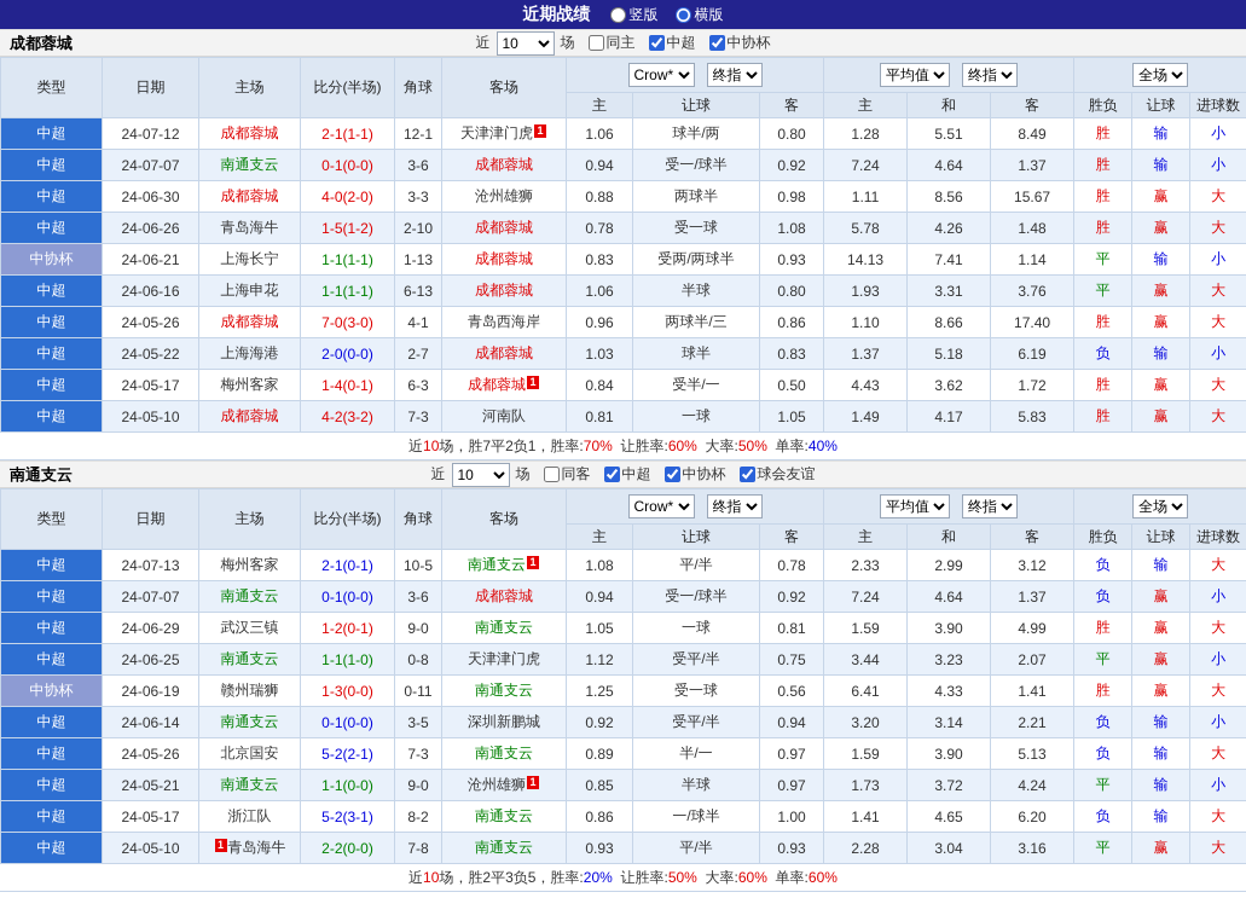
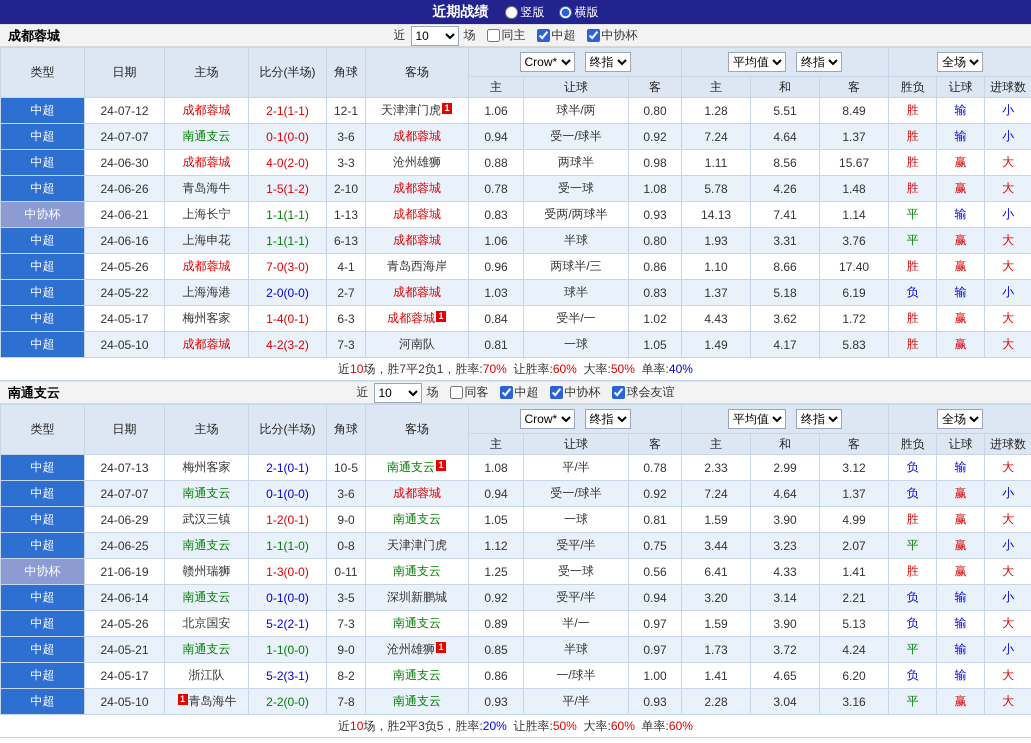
  近期战绩
  竖版
  横版
  成都蓉城
  近
  10
  场
  同主
  中超
  中协杯
  类型	日期	主场	比分(半场)	角球	客场	Crow* 终指	平均值 终指	全场
  主	让球	客	主	和	客	胜负	让球	进球数
  中超	24-07-12	成都蓉城	2-1(1-1)	12-1	天津津门虎 1	1.06	球半/两	0.80	1.28	5.51	8.49	胜	输	小
  中超	24-07-07	南通支云	0-1(0-0)	3-6	成都蓉城	0.94	受一/球半	0.92	7.24	4.64	1.37	胜	输	小
  中超	24-06-30	成都蓉城	4-0(2-0)	3-3	沧州雄狮	0.88	两球半	0.98	1.11	8.56	15.67	胜	赢	大
  中超	24-06-26	青岛海牛	1-5(1-2)	2-10	成都蓉城	0.78	受一球	1.08	5.78	4.26	1.48	胜	赢	大
  中协杯	24-06-21	上海长宁	1-1(1-1)	1-13	成都蓉城	0.83	受两/两球半	0.93	14.13	7.41	1.14	平	输	小
  中超	24-06-16	上海申花	1-1(1-1)	6-13	成都蓉城	1.06	半球	0.80	1.93	3.31	3.76	平	赢	大
  中超	24-05-26	成都蓉城	7-0(3-0)	4-1	青岛西海岸	0.96	两球半/三	0.86	1.10	8.66	17.40	胜	赢	大
  中超	24-05-22	上海海港	2-0(0-0)	2-7	成都蓉城	1.03	球半	0.83	1.37	5.18	6.19	负	输	小
- 中超	24-05-17	梅州客家	1-4(0-1)	6-3	成都蓉城 1	0.84	受半/一	0.50	4.43	3.62	1.72	胜	赢	大
+ 中超	24-05-17	梅州客家	1-4(0-1)	6-3	成都蓉城 1	0.84	受半/一	1.02	4.43	3.62	1.72	胜	赢	大
  中超	24-05-10	成都蓉城	4-2(3-2)	7-3	河南队	0.81	一球	1.05	1.49	4.17	5.83	胜	赢	大
  近
  10
  场，胜7平2负1，胜率:
  70%
  让胜率:
  60%
  大率:
  50%
  单率:
  40%
  南通支云
  近
  10
  场
  同客
  中超
  中协杯
  球会友谊
  类型	日期	主场	比分(半场)	角球	客场	Crow* 终指	平均值 终指	全场
  主	让球	客	主	和	客	胜负	让球	进球数
  中超	24-07-13	梅州客家	2-1(0-1)	10-5	南通支云 1	1.08	平/半	0.78	2.33	2.99	3.12	负	输	大
  中超	24-07-07	南通支云	0-1(0-0)	3-6	成都蓉城	0.94	受一/球半	0.92	7.24	4.64	1.37	负	赢	小
  中超	24-06-29	武汉三镇	1-2(0-1)	9-0	南通支云	1.05	一球	0.81	1.59	3.90	4.99	胜	赢	大
  中超	24-06-25	南通支云	1-1(1-0)	0-8	天津津门虎	1.12	受平/半	0.75	3.44	3.23	2.07	平	赢	小
- 中协杯	24-06-19	赣州瑞狮	1-3(0-0)	0-11	南通支云	1.25	受一球	0.56	6.41	4.33	1.41	胜	赢	大
+ 中协杯	21-06-19	赣州瑞狮	1-3(0-0)	0-11	南通支云	1.25	受一球	0.56	6.41	4.33	1.41	胜	赢	大
  中超	24-06-14	南通支云	0-1(0-0)	3-5	深圳新鹏城	0.92	受平/半	0.94	3.20	3.14	2.21	负	输	小
  中超	24-05-26	北京国安	5-2(2-1)	7-3	南通支云	0.89	半/一	0.97	1.59	3.90	5.13	负	输	大
  中超	24-05-21	南通支云	1-1(0-0)	9-0	沧州雄狮 1	0.85	半球	0.97	1.73	3.72	4.24	平	输	小
  中超	24-05-17	浙江队	5-2(3-1)	8-2	南通支云	0.86	一/球半	1.00	1.41	4.65	6.20	负	输	大
  中超	24-05-10	1 青岛海牛	2-2(0-0)	7-8	南通支云	0.93	平/半	0.93	2.28	3.04	3.16	平	赢	大
  近
  10
  场，胜2平3负5，胜率:
  20%
  让胜率:
  50%
  大率:
  60%
  单率:
  60%
